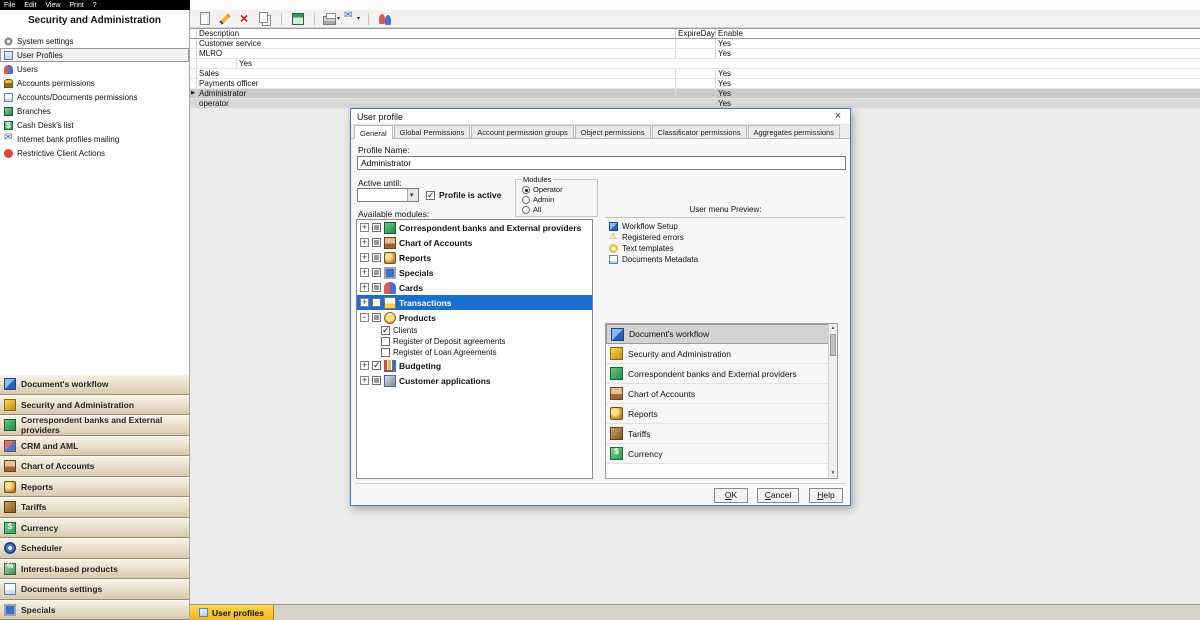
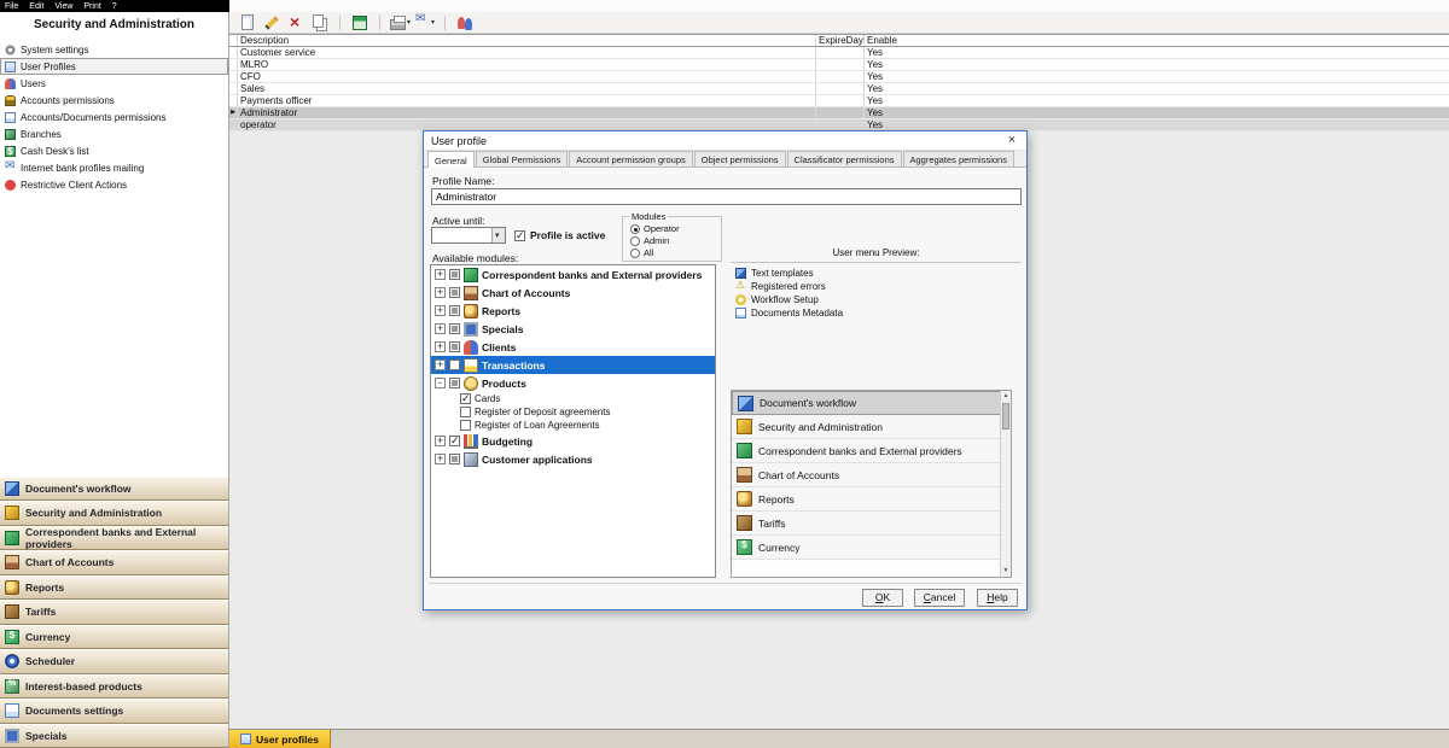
  Security and Administration
  System settings
  User Profiles
  Users
  Accounts permissions
  Accounts/Documents permissions
  Branches
  Cash Desk's list
  Internet bank profiles mailing
  Restrictive Client Actions
  Document's workflow
  Security and Administration
  Correspondent banks and External providers
- CRM and AML
  Chart of Accounts
  Reports
  Tariffs
  Currency
  Scheduler
  Interest-based products
  Documents settings
  Specials
  Description
  ExpireDay
  Enable
  Customer service
  Yes
  MLRO
  Yes
+ CFO
  Yes
  Sales
  Yes
  Payments officer
  Yes
  Administrator
  Yes
  operator
  Yes
  User profiles
  User profile
  General
  Global Permissions
  Account permission groups
  Object permissions
  Classificator permissions
  Aggregates permissions
  Profile Name:
  Administrator
  Active until:
  Profile is active
  Modules
  Operator
  Admin
  All
  Available modules:
  +
  Correspondent banks and External providers
  +
  Chart of Accounts
  +
  Reports
  +
  Specials
  +
- Cards
+ Clients
  +
  Transactions
  -
  Products
- Clients
+ Cards
  Register of Deposit agreements
  Register of Loan Agreements
  +
  Budgeting
  +
  Customer applications
  User menu Preview:
- Workflow Setup
+ Text templates
  Registered errors
- Text templates
+ Workflow Setup
  Documents Metadata
  Document's workflow
  Security and Administration
  Correspondent banks and External providers
  Chart of Accounts
  Reports
  Tariffs
  Currency
  OK
  Cancel
  Help
